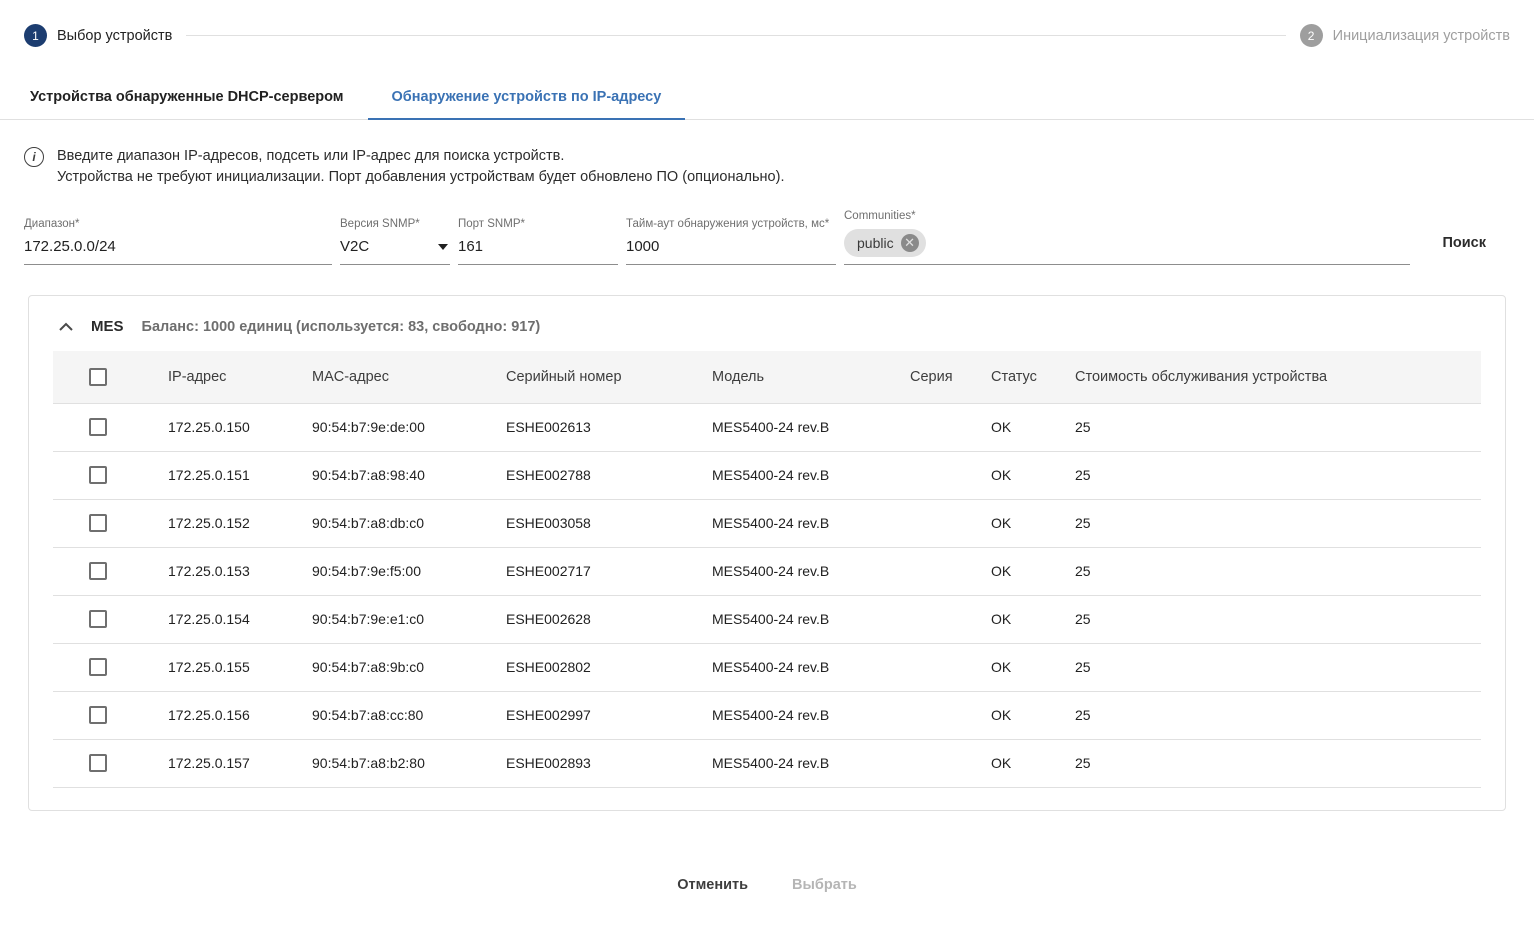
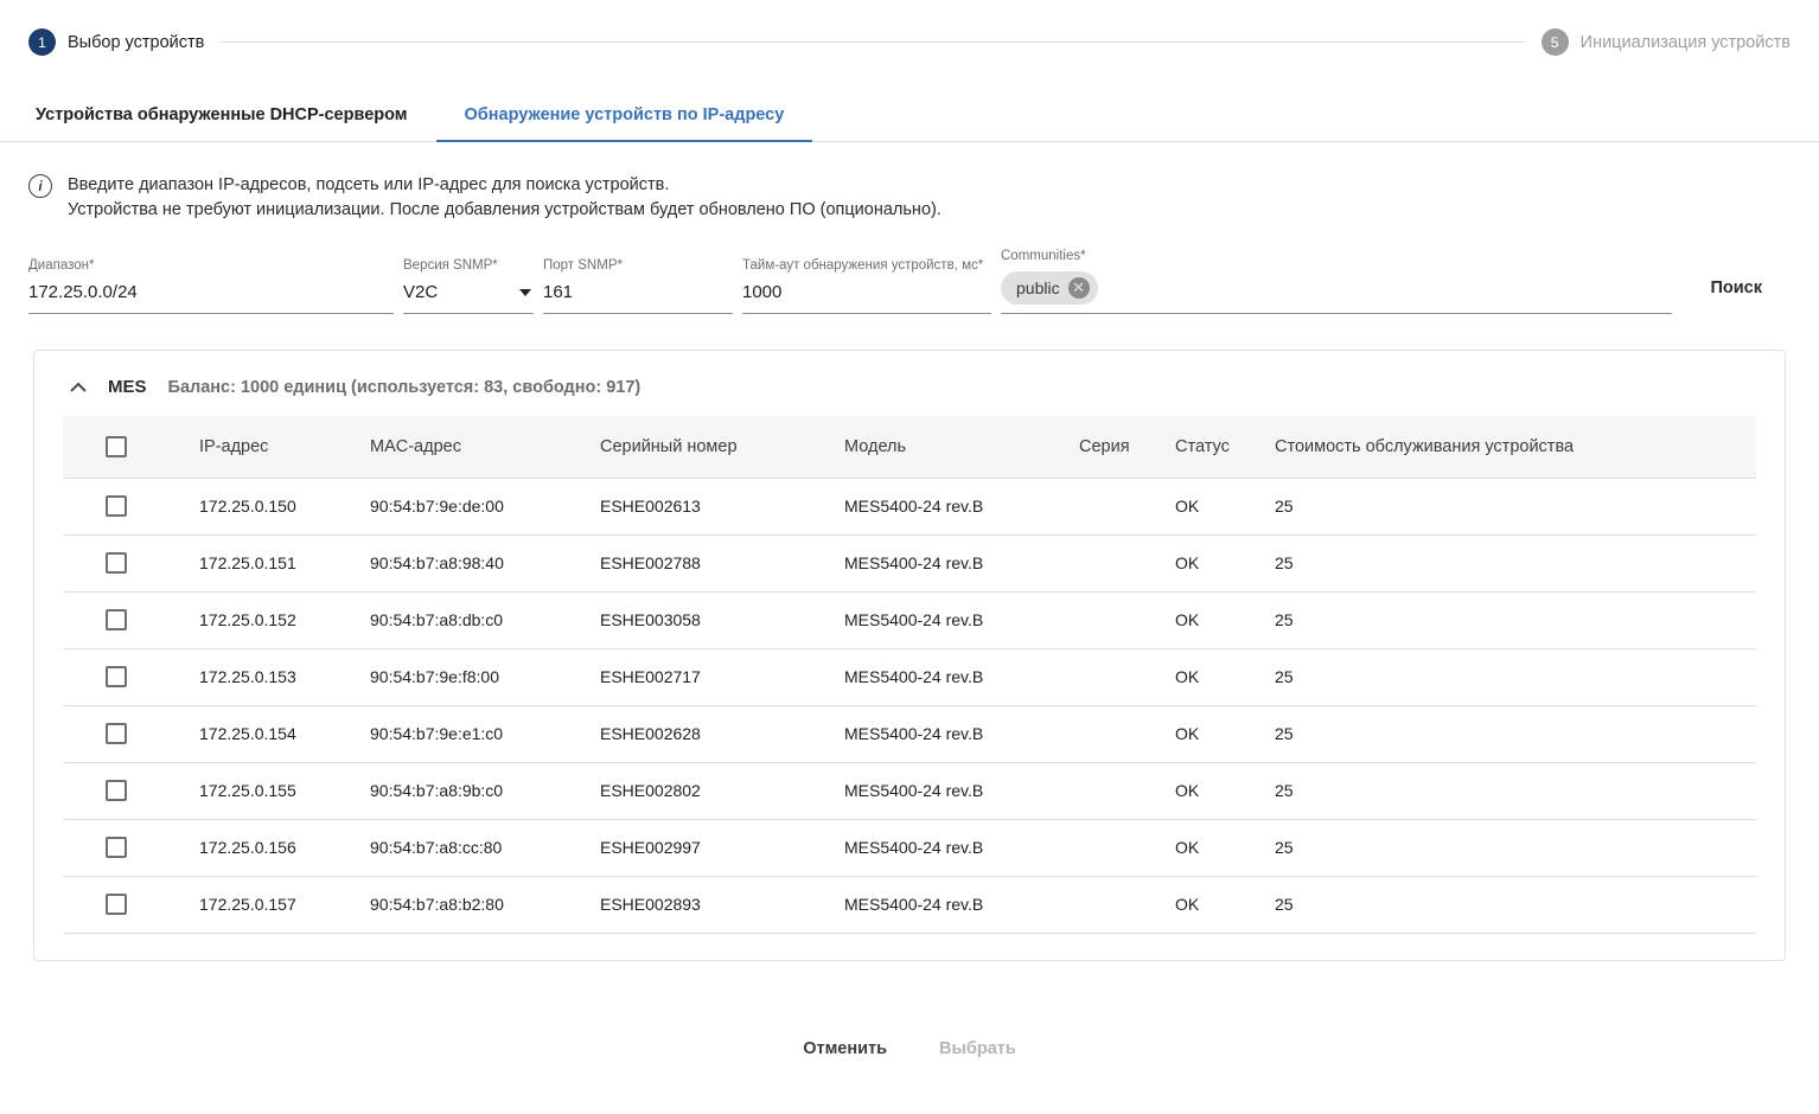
  1
  Выбор устройств
- 2
+ 5
  Инициализация устройств
  Устройства обнаруженные DHCP-сервером
  Обнаружение устройств по IP-адресу
  i
  Введите диапазон IP-адресов, подсеть или IP-адрес для поиска устройств.
- Устройства не требуют инициализации. Порт добавления устройствам будет обновлено ПО (опционально).
+ Устройства не требуют инициализации. После добавления устройствам будет обновлено ПО (опционально).
  Диапазон*
  172.25.0.0/24
  Версия SNMP*
  V2C
  Порт SNMP*
  161
  Тайм-аут обнаружения устройств, мс*
  1000
  Communities*
  public
  ✕
  Поиск
  MES
  Баланс: 1000 единиц (используется: 83, свободно: 917)
  	IP-адрес	MAC-адрес	Серийный номер	Модель	Серия	Статус	Стоимость обслуживания устройства
  	172.25.0.150	90:54:b7:9e:de:00	ESHE002613	MES5400-24 rev.B		OK	25
  	172.25.0.151	90:54:b7:a8:98:40	ESHE002788	MES5400-24 rev.B		OK	25
  	172.25.0.152	90:54:b7:a8:db:c0	ESHE003058	MES5400-24 rev.B		OK	25
- 	172.25.0.153	90:54:b7:9e:f5:00	ESHE002717	MES5400-24 rev.B		OK	25
+ 	172.25.0.153	90:54:b7:9e:f8:00	ESHE002717	MES5400-24 rev.B		OK	25
  	172.25.0.154	90:54:b7:9e:e1:c0	ESHE002628	MES5400-24 rev.B		OK	25
  	172.25.0.155	90:54:b7:a8:9b:c0	ESHE002802	MES5400-24 rev.B		OK	25
  	172.25.0.156	90:54:b7:a8:cc:80	ESHE002997	MES5400-24 rev.B		OK	25
  	172.25.0.157	90:54:b7:a8:b2:80	ESHE002893	MES5400-24 rev.B		OK	25
  Отменить
  Выбрать
